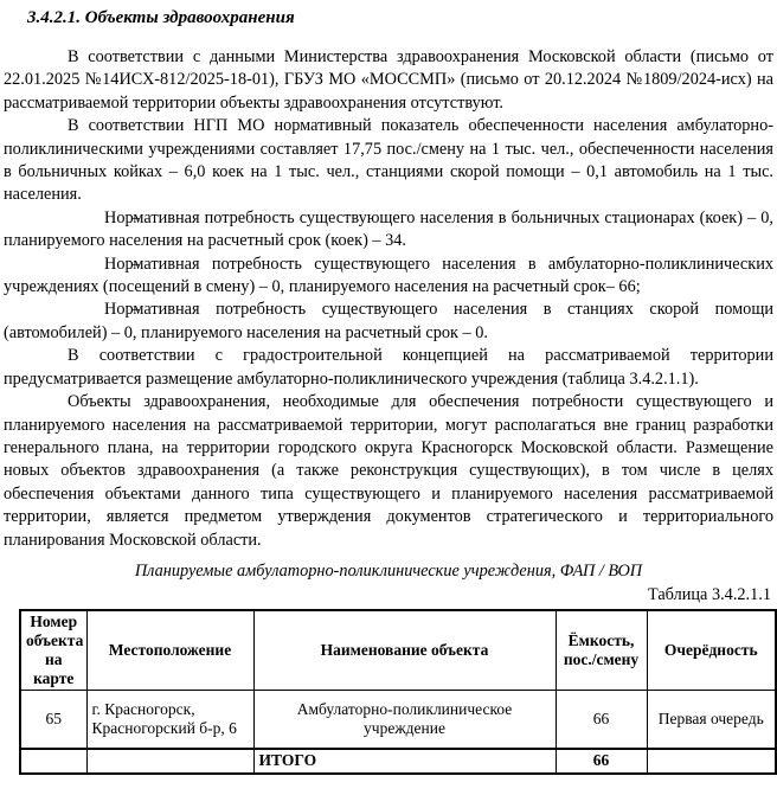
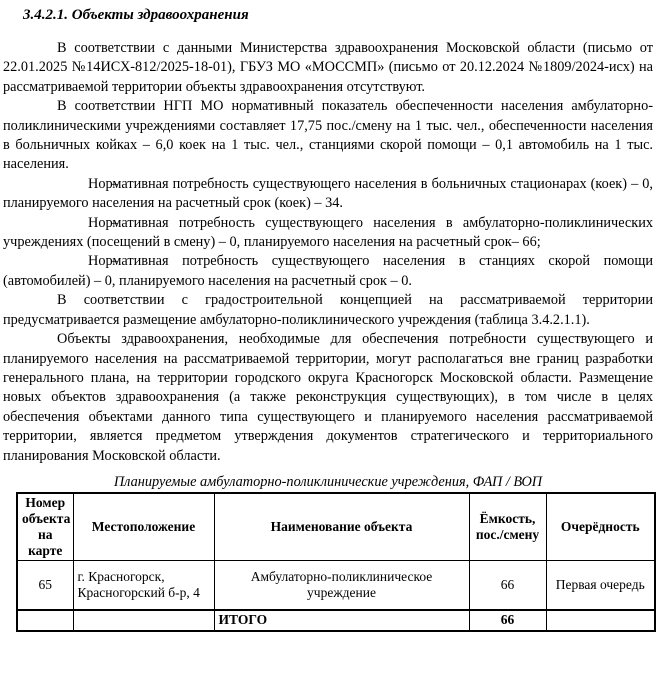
  3.4.2.1. Объекты здравоохранения
  В соответствии с данными Министерства здравоохранения Московской области (письмо от 22.01.2025 №14ИСХ-812/2025-18-01), ГБУЗ МО «МОССМП» (письмо от 20.12.2024 №1809/2024-исх) на рассматриваемой территории объекты здравоохранения отсутствуют.
  В соответствии НГП МО нормативный показатель обеспеченности населения амбулаторно-поликлиническими учреждениями составляет 17,75 пос./смену на 1 тыс. чел., обеспеченности населения в больничных койках – 6,0 коек на 1 тыс. чел., станциями скорой помощи – 0,1 автомобиль на 1 тыс. населения.
  –Нормативная потребность существующего населения в больничных стационарах (коек) – 0, планируемого населения на расчетный срок (коек) – 34.
  –Нормативная потребность существующего населения в амбулаторно-поликлинических учреждениях (посещений в смену) – 0, планируемого населения на расчетный срок– 66;
  –Нормативная потребность существующего населения в станциях скорой помощи (автомобилей) – 0, планируемого населения на расчетный срок – 0.
  В соответствии с градостроительной концепцией на рассматриваемой территории предусматривается размещение амбулаторно-поликлинического учреждения (таблица 3.4.2.1.1).
  Объекты здравоохранения, необходимые для обеспечения потребности существующего и планируемого населения на рассматриваемой территории, могут располагаться вне границ разработки генерального плана, на территории городского округа Красногорск Московской области. Размещение новых объектов здравоохранения (а также реконструкция существующих), в том числе в целях обеспечения объектами данного типа существующего и планируемого населения рассматриваемой территории, является предметом утверждения документов стратегического и территориального планирования Московской области.
  Планируемые амбулаторно-поликлинические учреждения, ФАП / ВОП
- Таблица 3.4.2.1.1
  Номер объекта на карте	Местоположение	Наименование объекта	Ёмкость, пос./смену	Очерёдность
- 65	г. Красногорск, Красногорский б-р, 6	Амбулаторно-поликлиническое учреждение	66	Первая очередь
+ 65	г. Красногорск, Красногорский б-р, 4	Амбулаторно-поликлиническое учреждение	66	Первая очередь
  		ИТОГО	66
